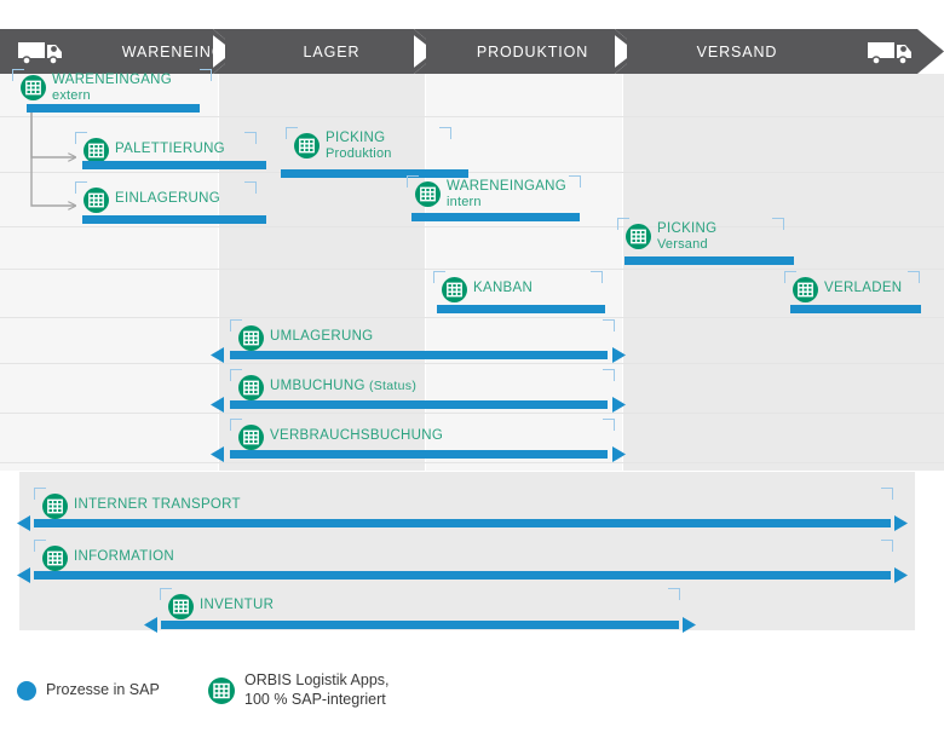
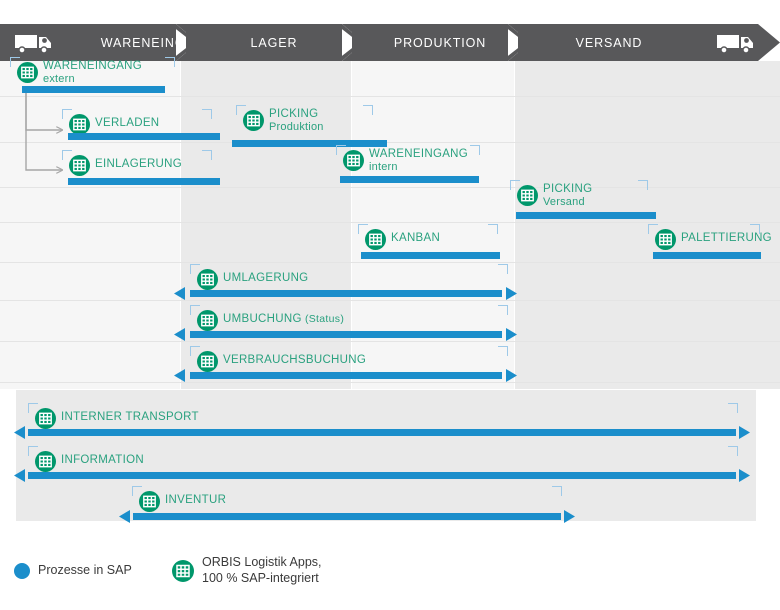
  LAGER
  PRODUKTION
  VERSAND
  WARENEINGANG
  extern
- PALETTIERUNG
+ VERLADEN
  PICKING
  Produktion
  EINLAGERUNG
  WARENEINGANG
  intern
  PICKING
  Versand
  KANBAN
- VERLADEN
+ PALETTIERUNG
  UMLAGERUNG
  UMBUCHUNG (Status)
  VERBRAUCHSBUCHUNG
  INTERNER TRANSPORT
  INFORMATION
  INVENTUR
  Prozesse in SAP
  ORBIS Logistik Apps,
  100 % SAP-integriert
